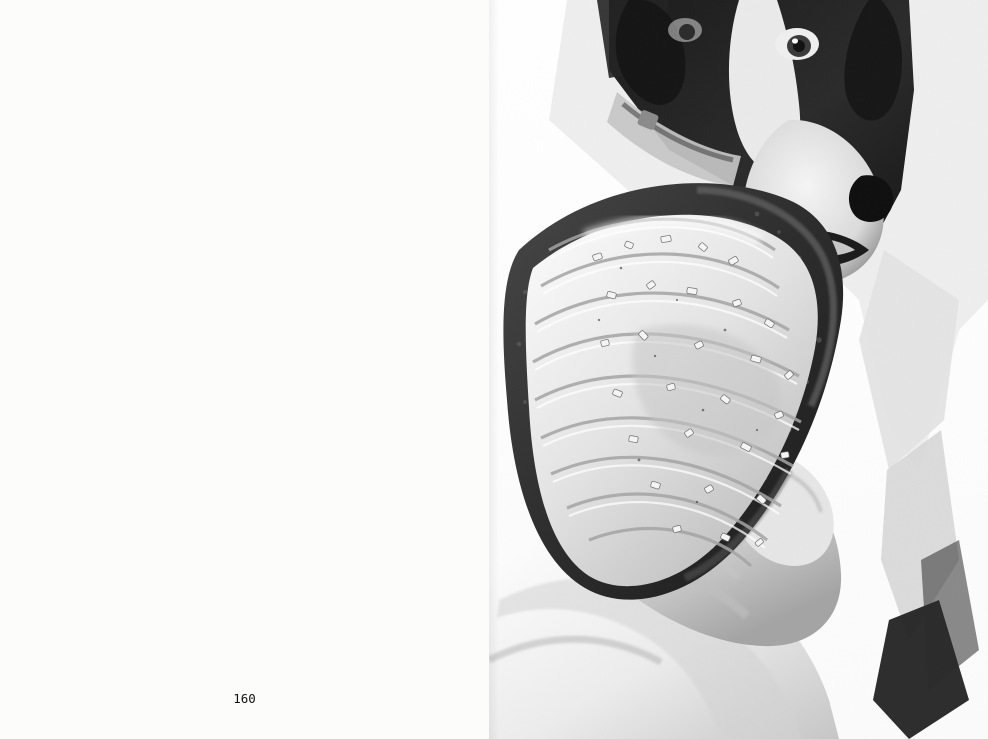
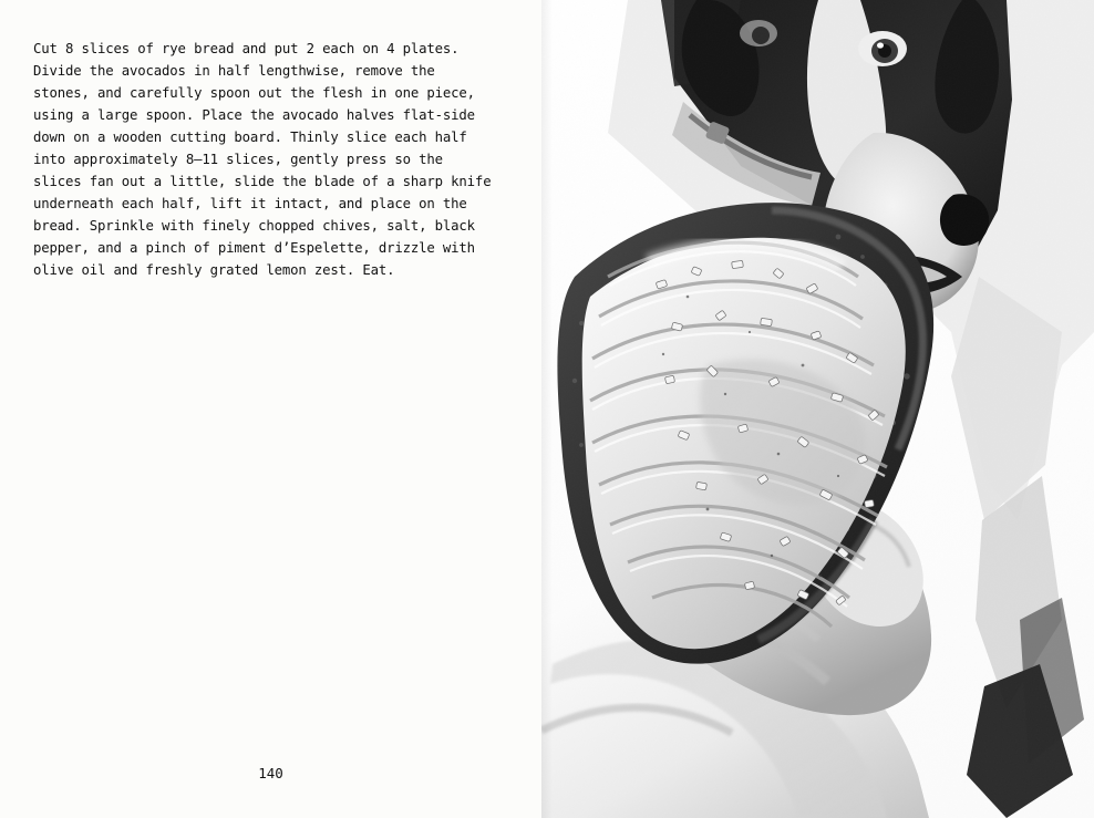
+ Cut 8 slices of rye bread and put 2 each on 4 plates.
+ Divide the avocados in half lengthwise, remove the
+ stones, and carefully spoon out the flesh in one piece,
+ using a large spoon. Place the avocado halves flat-side
+ down on a wooden cutting board. Thinly slice each half
+ into approximately 8–11 slices, gently press so the
+ slices fan out a little, slide the blade of a sharp knife
+ underneath each half, lift it intact, and place on the
+ bread. Sprinkle with finely chopped chives, salt, black
+ pepper, and a pinch of piment d’Espelette, drizzle with
+ olive oil and freshly grated lemon zest. Eat.
- 160
+ 140
